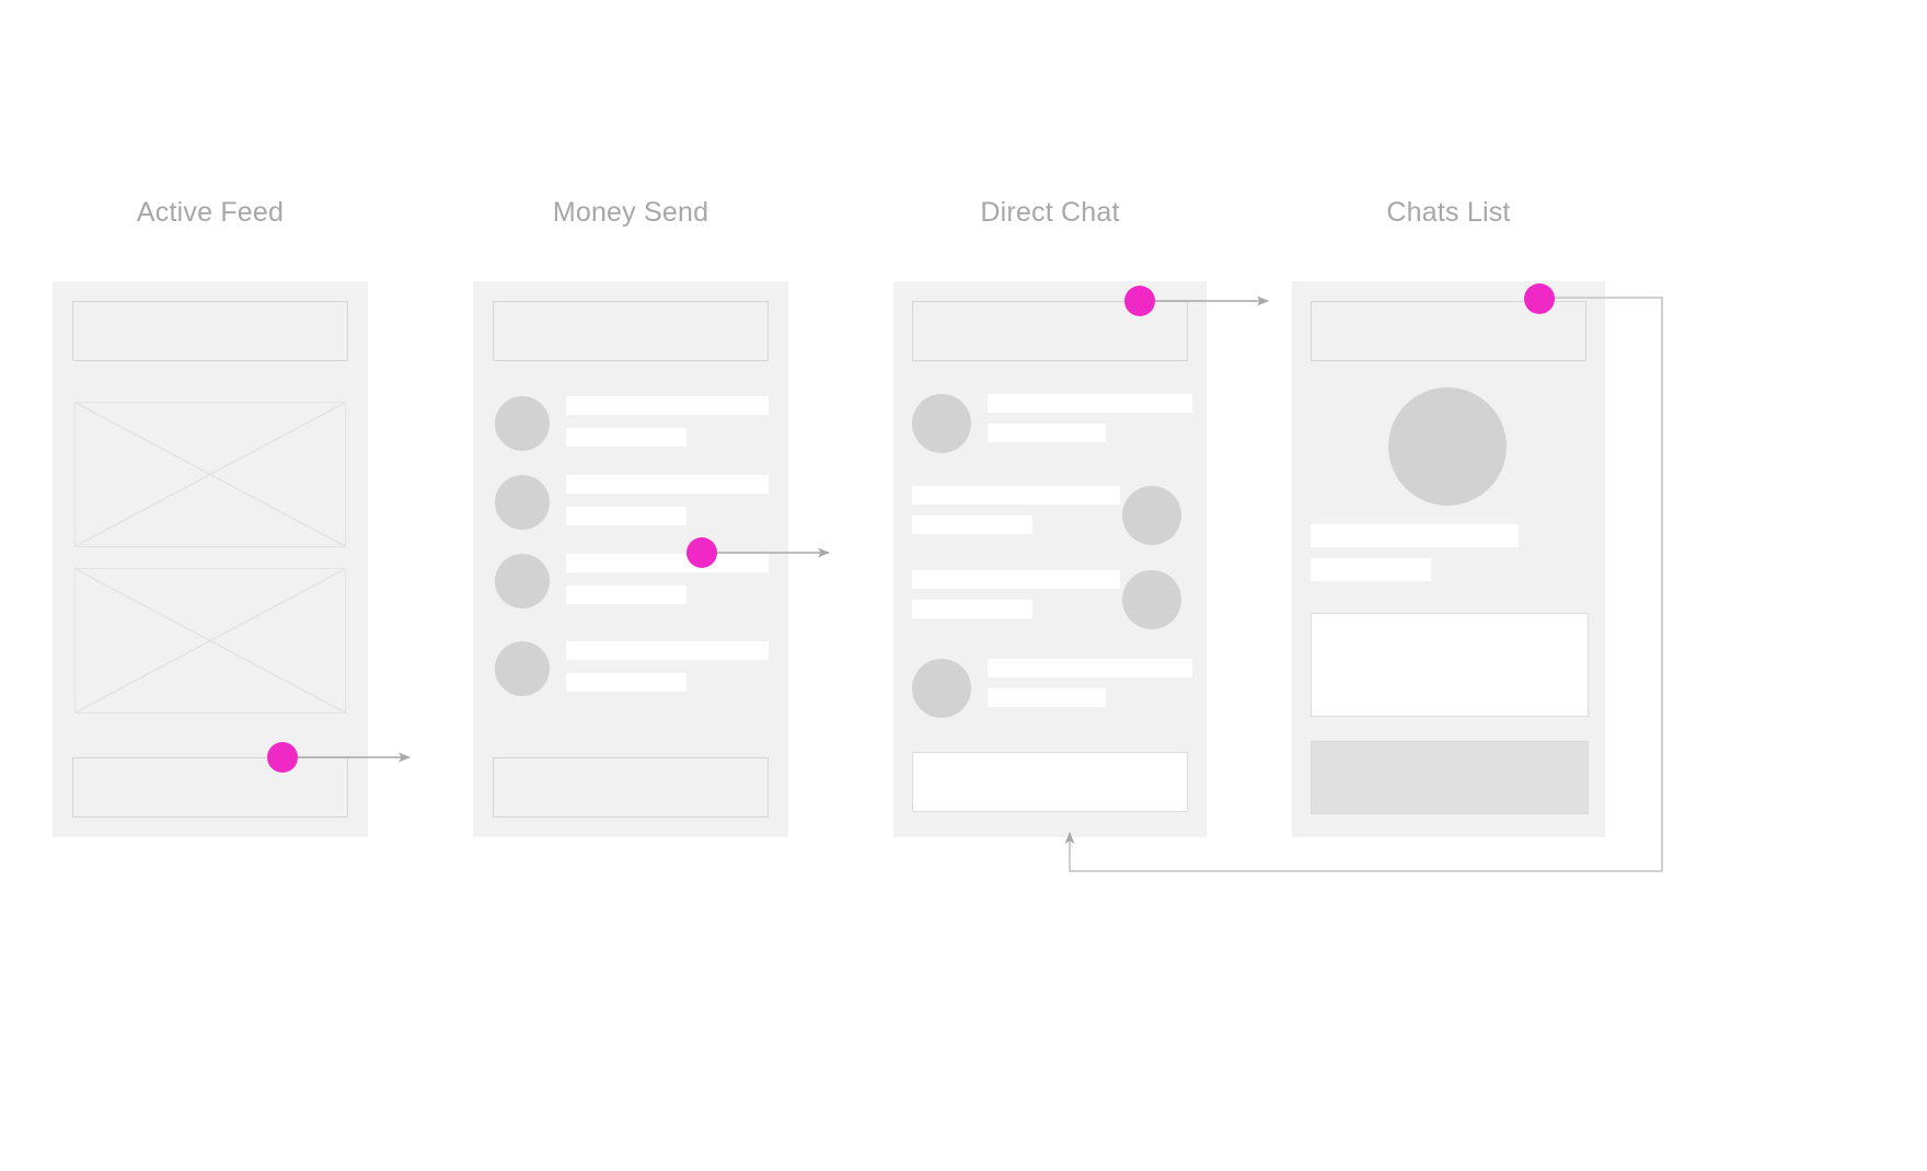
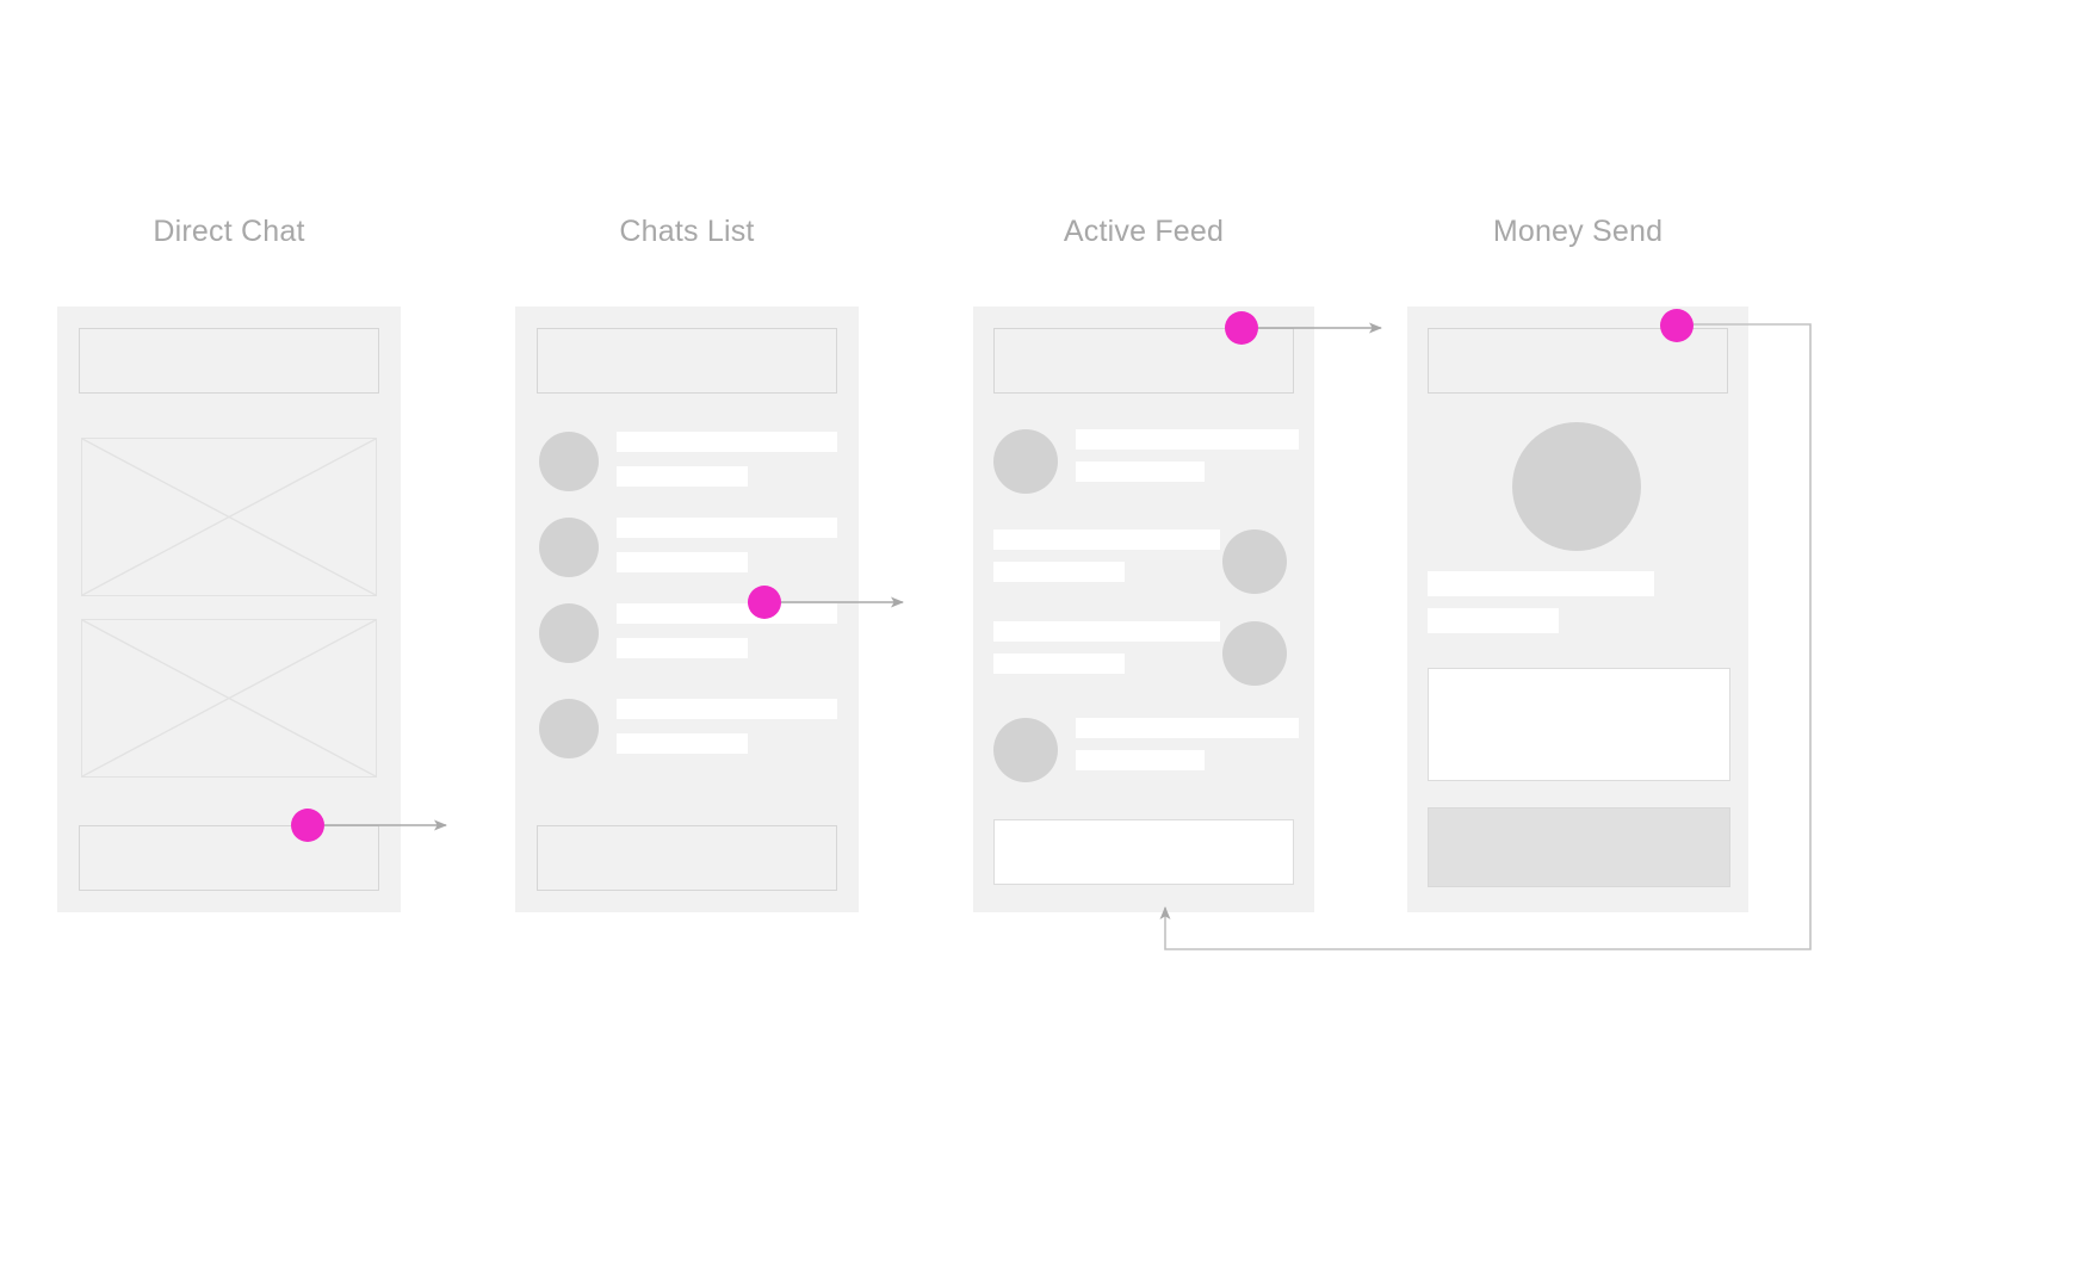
- Active Feed
+ Direct Chat
- Money Send
+ Chats List
- Direct Chat
+ Active Feed
- Chats List
+ Money Send
